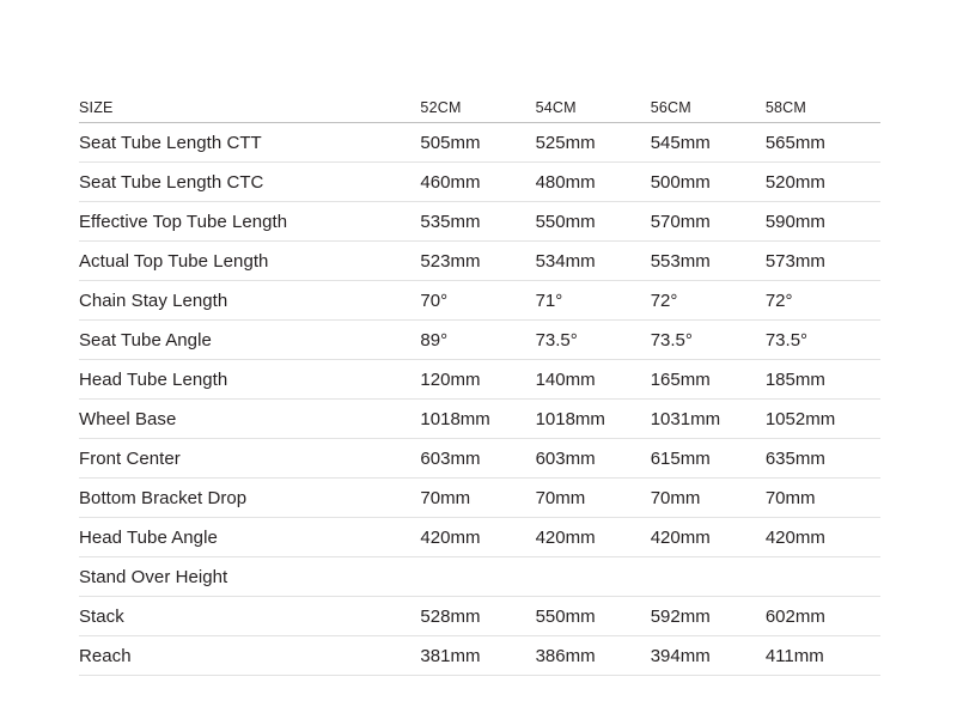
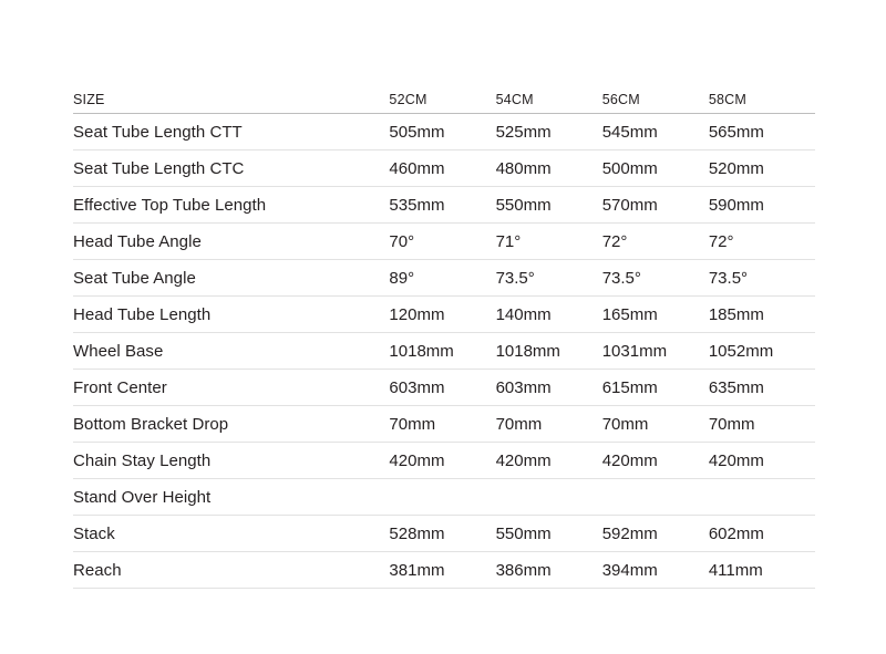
  SIZE	52CM	54CM	56CM	58CM
  Seat Tube Length CTT	505mm	525mm	545mm	565mm
  Seat Tube Length CTC	460mm	480mm	500mm	520mm
  Effective Top Tube Length	535mm	550mm	570mm	590mm
- Actual Top Tube Length	523mm	534mm	553mm	573mm
- Chain Stay Length	70°	71°	72°	72°
+ Head Tube Angle	70°	71°	72°	72°
  Seat Tube Angle	89°	73.5°	73.5°	73.5°
  Head Tube Length	120mm	140mm	165mm	185mm
  Wheel Base	1018mm	1018mm	1031mm	1052mm
  Front Center	603mm	603mm	615mm	635mm
  Bottom Bracket Drop	70mm	70mm	70mm	70mm
- Head Tube Angle	420mm	420mm	420mm	420mm
+ Chain Stay Length	420mm	420mm	420mm	420mm
  Stand Over Height
  Stack	528mm	550mm	592mm	602mm
  Reach	381mm	386mm	394mm	411mm
